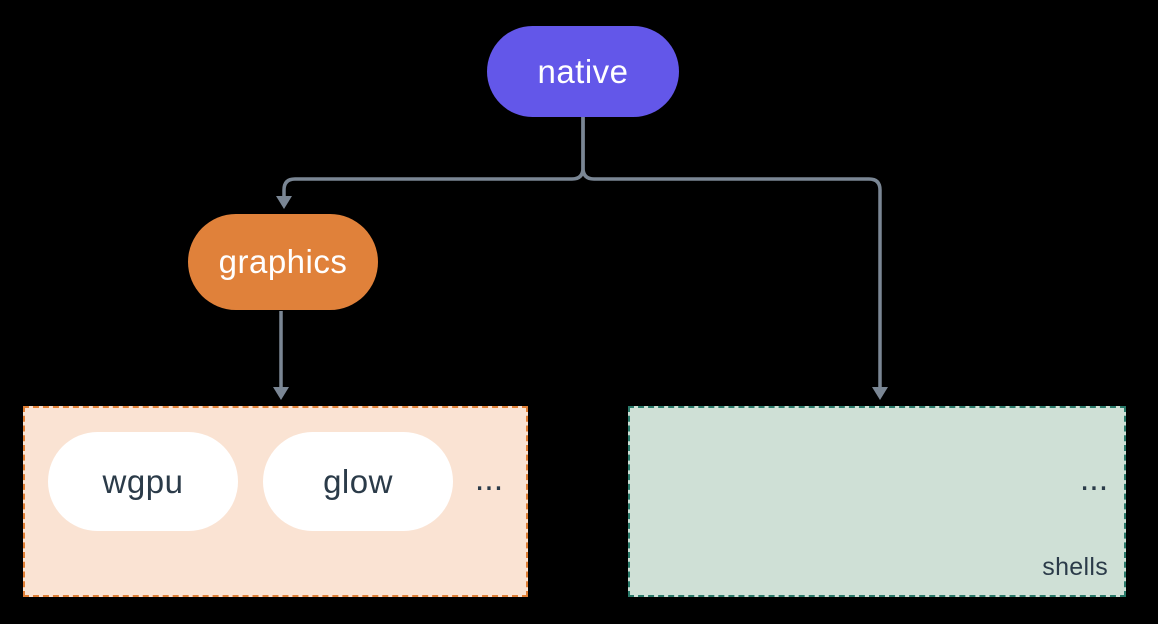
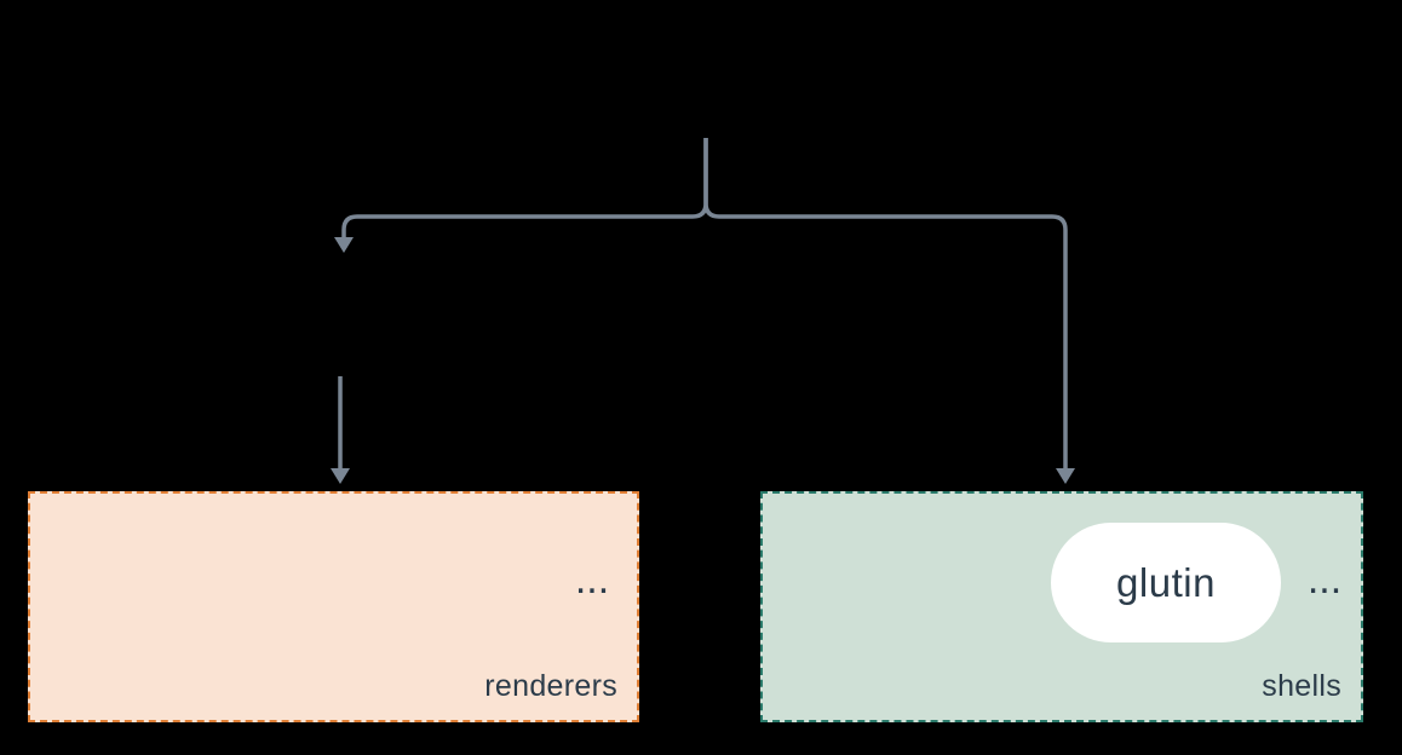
- native
- graphics
- wgpu
- glow
  ...
+ renderers
+ glutin
  ...
  shells
